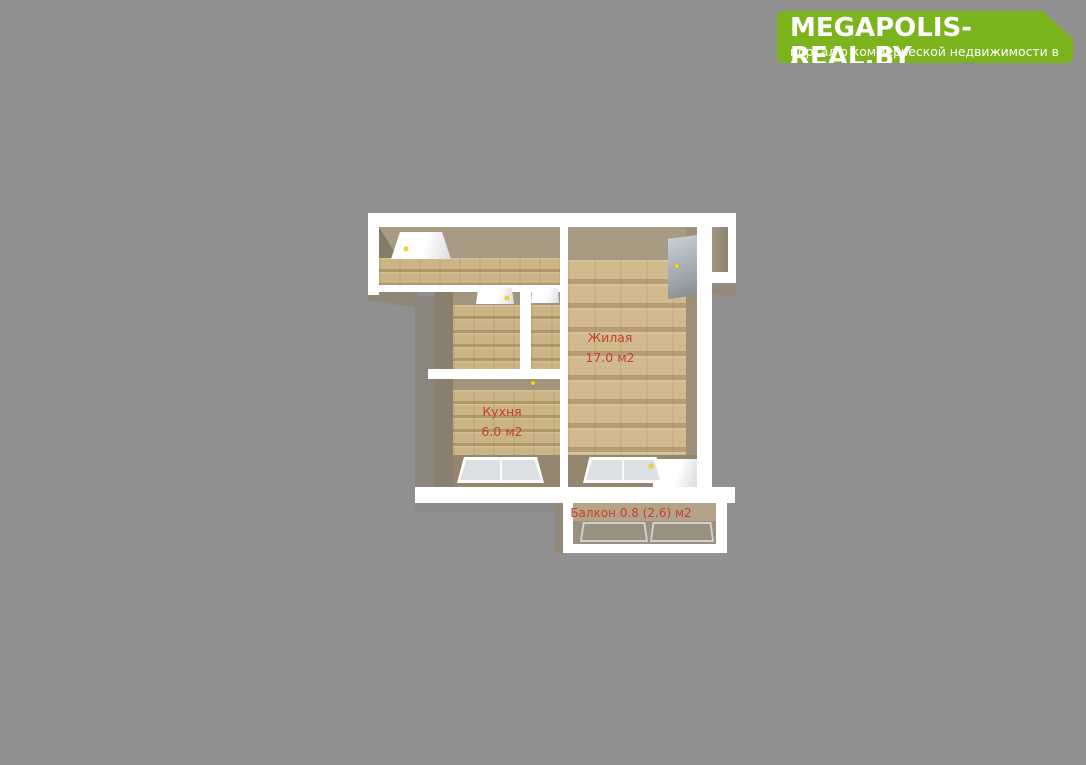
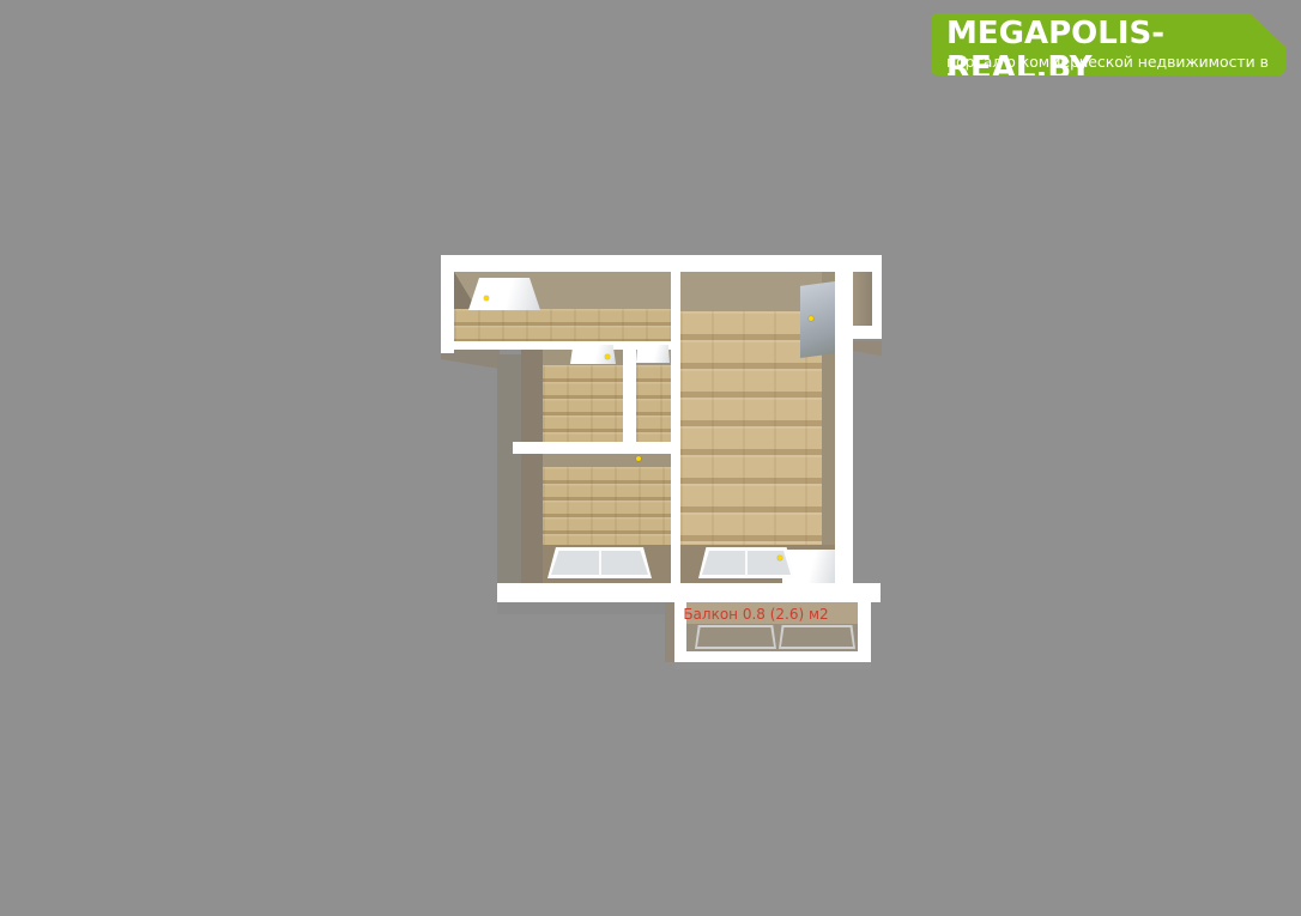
  MEGAPOLIS-REAL.BY
  портал о коммерческой недвижимости в
- Жилая
- 17.0 м2
- Кухня
- 6.0 м2
  Балкон 0.8 (2.6) м2
